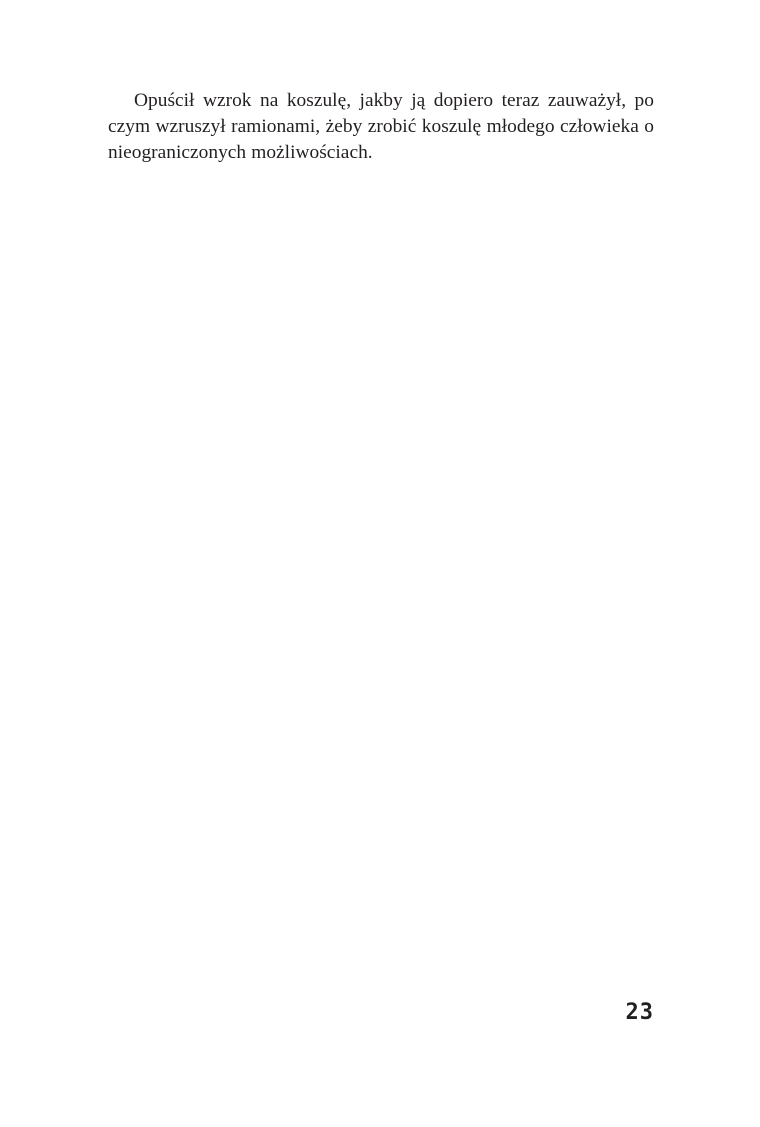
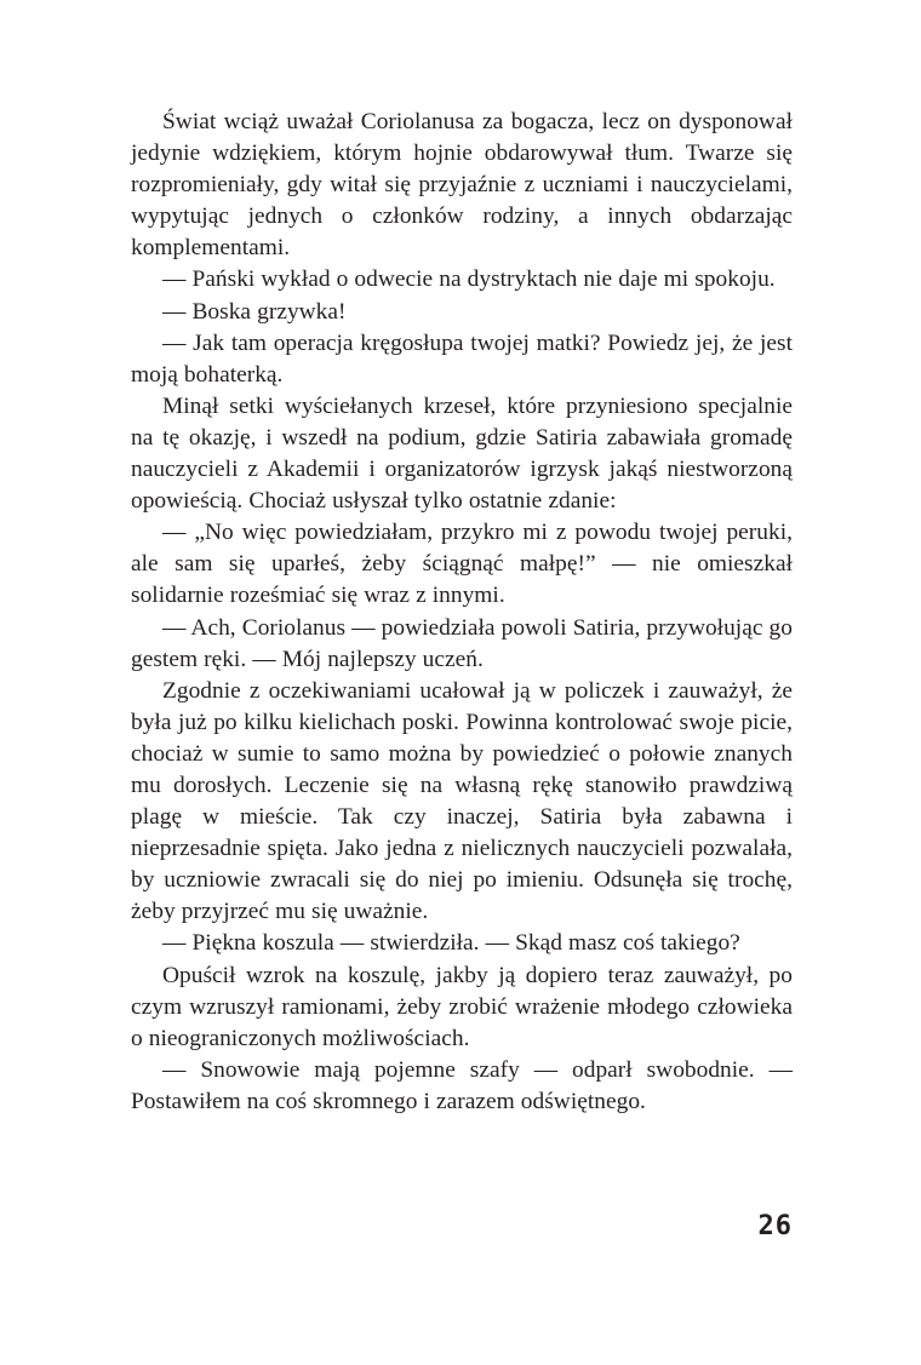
+ Świat wciąż uważał Coriolanusa za bogacza, lecz on dysponował jedynie wdziękiem, którym hojnie obdarowywał tłum. Twarze się rozpromieniały, gdy witał się przyjaźnie z uczniami i nauczycielami, wypytując jednych o członków rodziny, a innych obdarzając komplementami.
+ — Pański wykład o odwecie na dystryktach nie daje mi spokoju.
+ — Boska grzywka!
+ — Jak tam operacja kręgosłupa twojej matki? Powiedz jej, że jest moją bohaterką.
+ Minął setki wyściełanych krzeseł, które przyniesiono specjalnie na tę okazję, i wszedł na podium, gdzie Satiria zabawiała gromadę nauczycieli z Akademii i organizatorów igrzysk jakąś niestworzoną opowieścią. Chociaż usłyszał tylko ostatnie zdanie:
+ — „No więc powiedziałam, przykro mi z powodu twojej peruki, ale sam się uparłeś, żeby ściągnąć małpę!” — nie omieszkał solidarnie roześmiać się wraz z innymi.
+ — Ach, Coriolanus — powiedziała powoli Satiria, przywołując go gestem ręki. — Mój najlepszy uczeń.
+ Zgodnie z oczekiwaniami ucałował ją w policzek i zauważył, że była już po kilku kielichach poski. Powinna kontrolować swoje picie, chociaż w sumie to samo można by powiedzieć o połowie znanych mu dorosłych. Leczenie się na własną rękę stanowiło prawdziwą plagę w mieście. Tak czy inaczej, Satiria była zabawna i nieprzesadnie spięta. Jako jedna z nielicznych nauczycieli pozwalała, by uczniowie zwracali się do niej po imieniu. Odsunęła się trochę, żeby przyjrzeć mu się uważnie.
+ — Piękna koszula — stwierdziła. — Skąd masz coś takiego?
- Opuścił wzrok na koszulę, jakby ją dopiero teraz zauważył, po czym wzruszył ramionami, żeby zrobić koszulę młodego człowieka o nieograniczonych możliwościach.
+ Opuścił wzrok na koszulę, jakby ją dopiero teraz zauważył, po czym wzruszył ramionami, żeby zrobić wrażenie młodego człowieka o nieograniczonych możliwościach.
+ — Snowowie mają pojemne szafy — odparł swobodnie. — Postawiłem na coś skromnego i zarazem odświętnego.
- 23
+ 26
